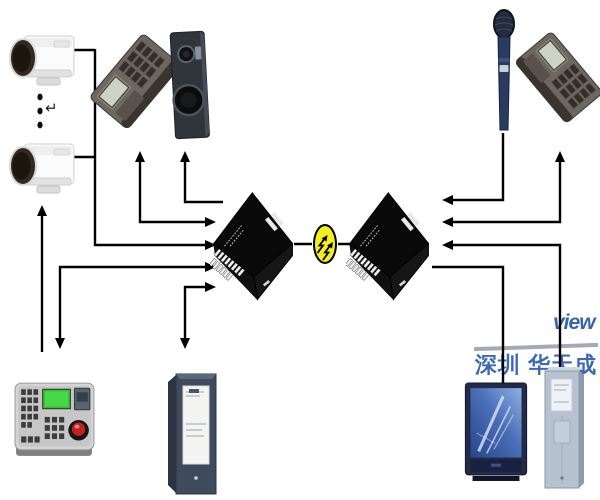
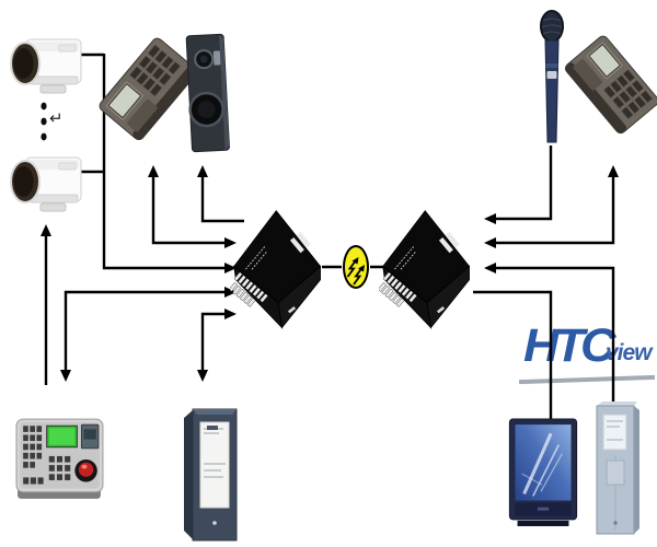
+ HTC
  view
- 深圳 华天成
  ↵
